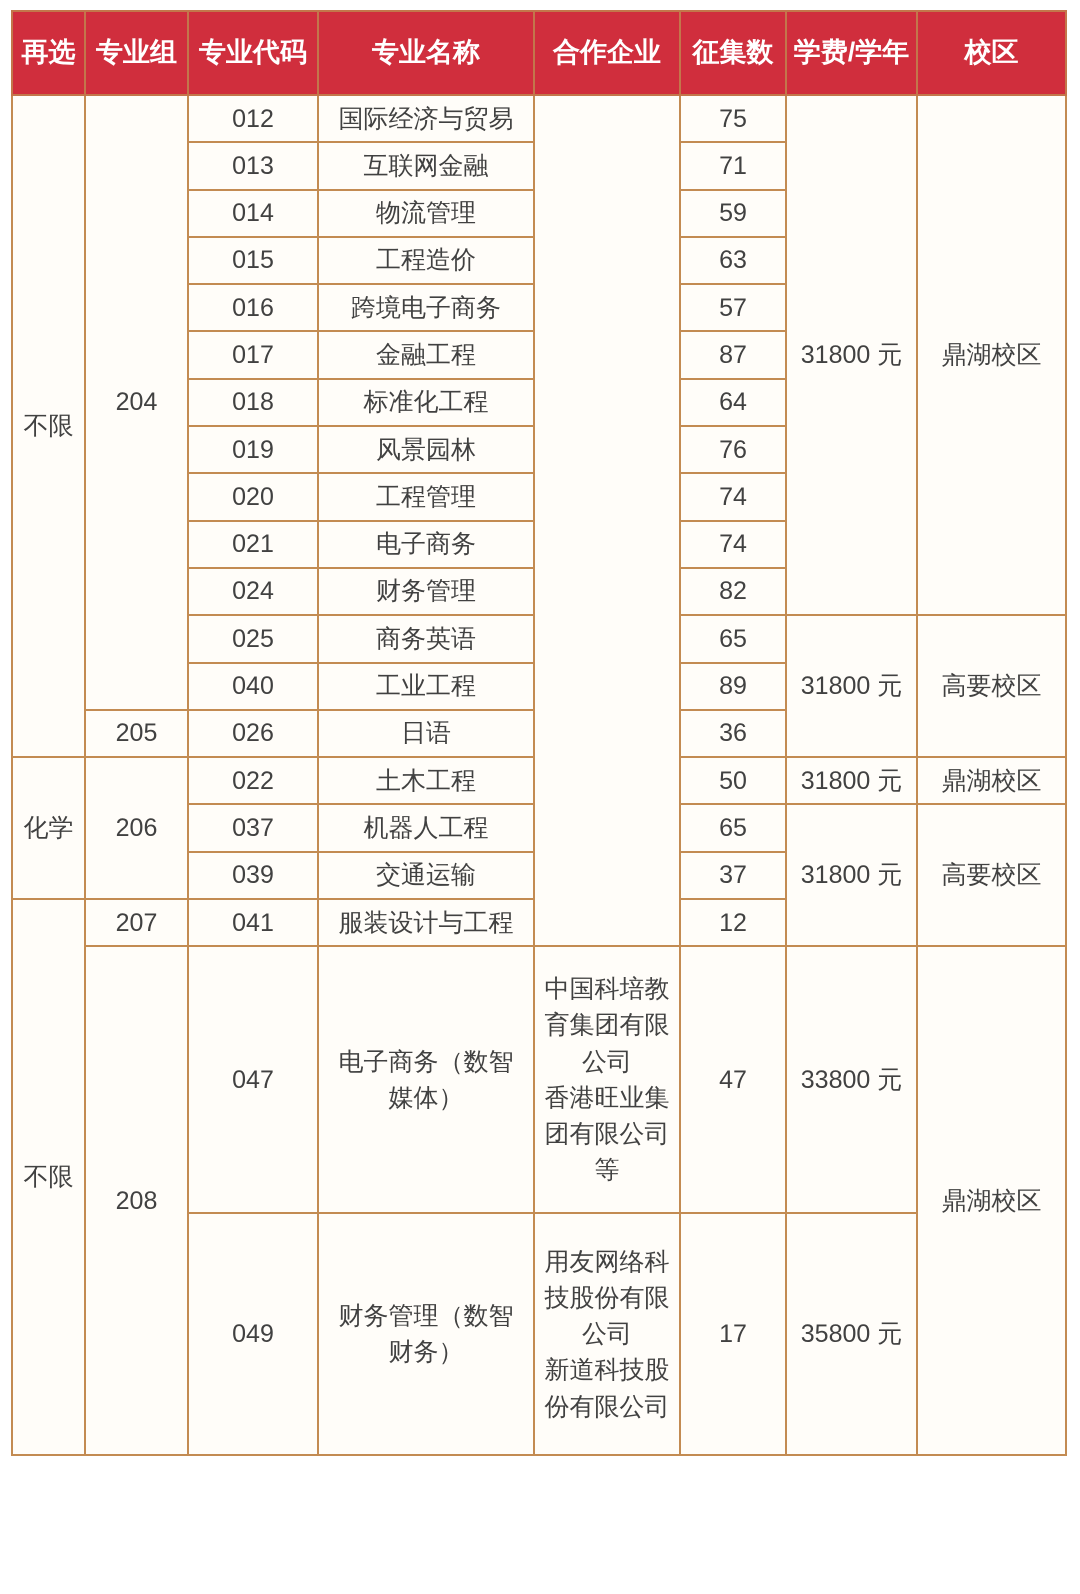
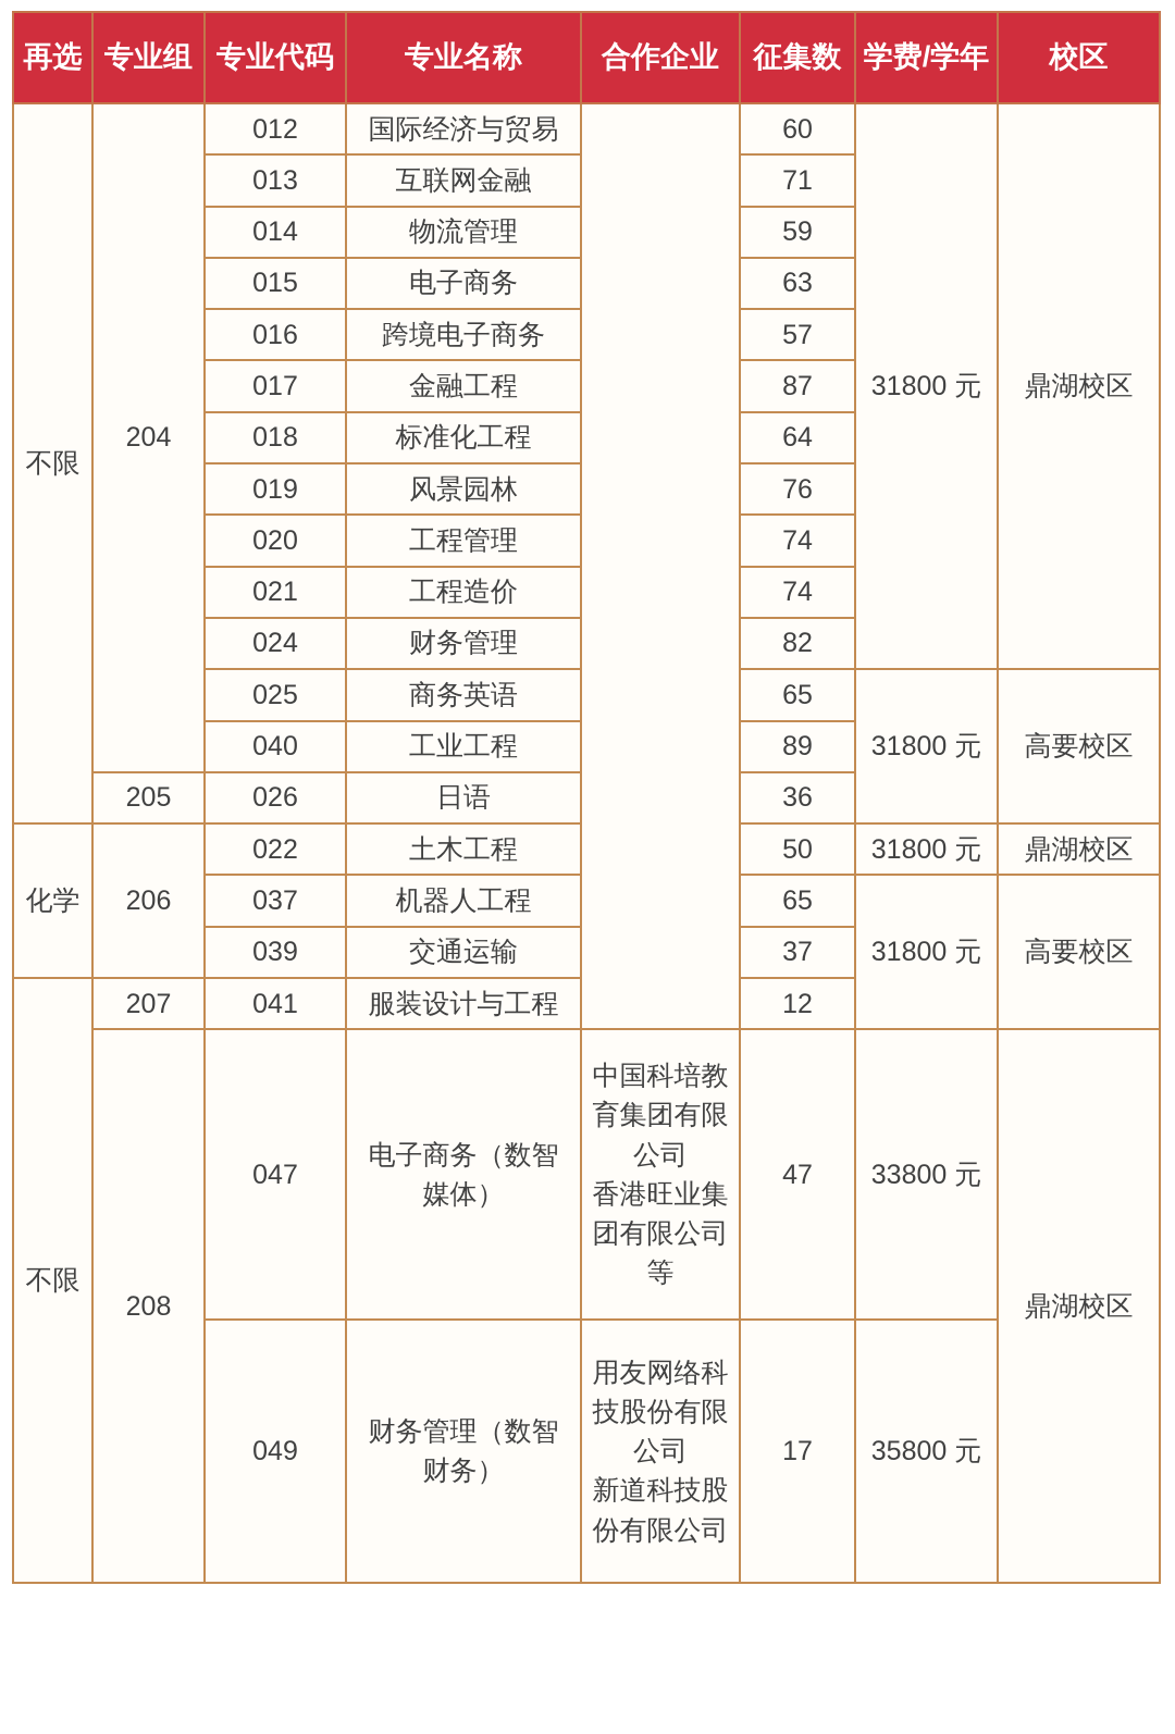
  再选	专业组	专业代码	专业名称	合作企业	征集数	学费/学年	校区
- 不限	204	012	国际经济与贸易		75	31800 元	鼎湖校区
+ 不限	204	012	国际经济与贸易		60	31800 元	鼎湖校区
  013	互联网金融	71
  014	物流管理	59
- 015	工程造价	63
+ 015	电子商务	63
  016	跨境电子商务	57
  017	金融工程	87
  018	标准化工程	64
  019	风景园林	76
  020	工程管理	74
- 021	电子商务	74
+ 021	工程造价	74
  024	财务管理	82
  025	商务英语	65	31800 元	高要校区
  040	工业工程	89
  205	026	日语	36
  化学	206	022	土木工程	50	31800 元	鼎湖校区
  037	机器人工程	65	31800 元	高要校区
  039	交通运输	37
  不限	207	041	服装设计与工程	12
  208	047	电子商务（数智媒体）	中国科培教育集团有限公司 香港旺业集团有限公司 等	47	33800 元	鼎湖校区
  049	财务管理（数智财务）	用友网络科技股份有限公司 新道科技股份有限公司	17	35800 元
